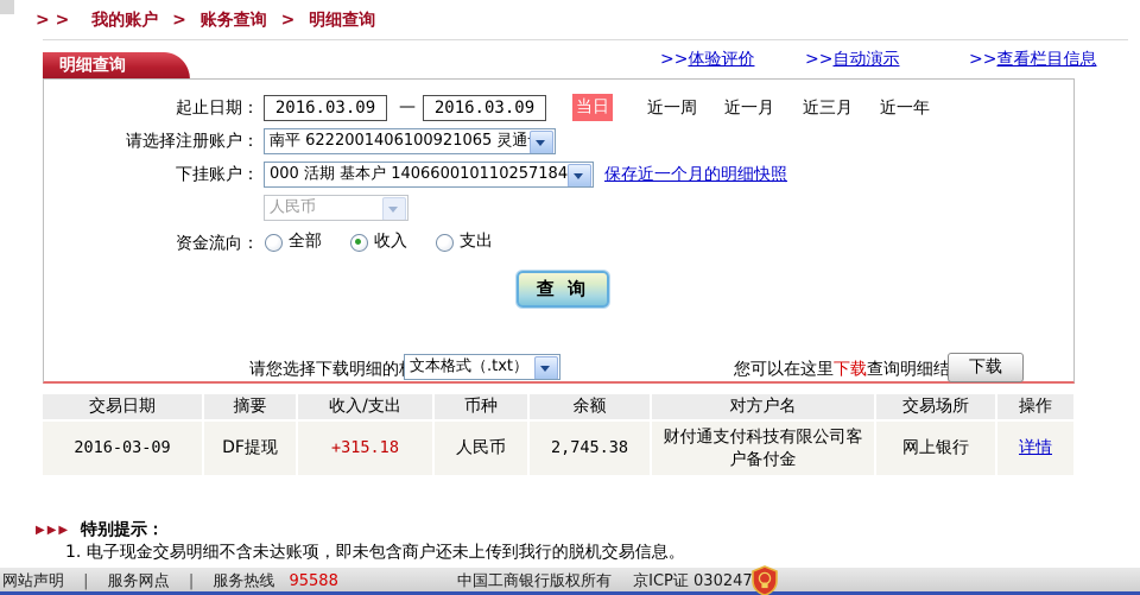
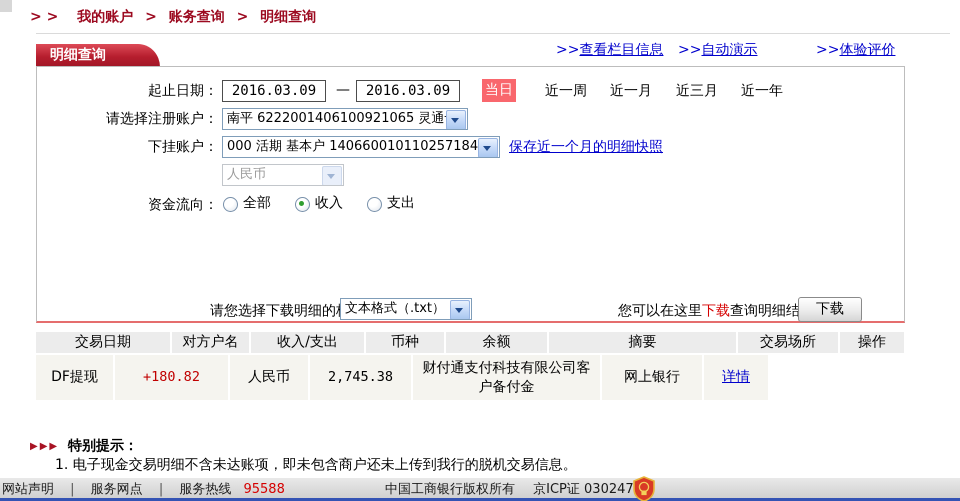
  > > 我的账户 > 账务查询 > 明细查询
  明细查询
- >>体验评价
+ >>查看栏目信息
  >>自动演示
- >>查看栏目信息
+ >>体验评价
  起止日期：
  2016.03.09
  —
  2016.03.09
  当日
  近一周
  近一月
  近三月
  近一年
  请选择注册账户：
  南平 6222001406100921065 灵通
  下挂账户：
  000 活期 基本户 140660010110257184
  保存近一个月的明细快照
  人民币
  资金流向：
  全部
  收入
  支出
- 查 询
  请您选择下载明细的
  文本格式（.txt）
  您可以在这里下载查询明细结
  下载
  交易日期
- 摘要
+ 对方户名
  收入/支出
  币种
  余额
- 对方户名
+ 摘要
  交易场所
  操作
- 2016-03-09
  DF提现
- +315.18
+ +180.82
  人民币
  2,745.38
  财付通支付科技有限公司客户备付金
  网上银行
  详情
  ▶▶▶
  特别提示：
  1. 电子现金交易明细不含未达账项，即未包含商户还未上传到我行的脱机交易信息。
  网站声明 | 服务网点 | 服务热线 95588
  中国工商银行版权所有 京ICP证 030247
